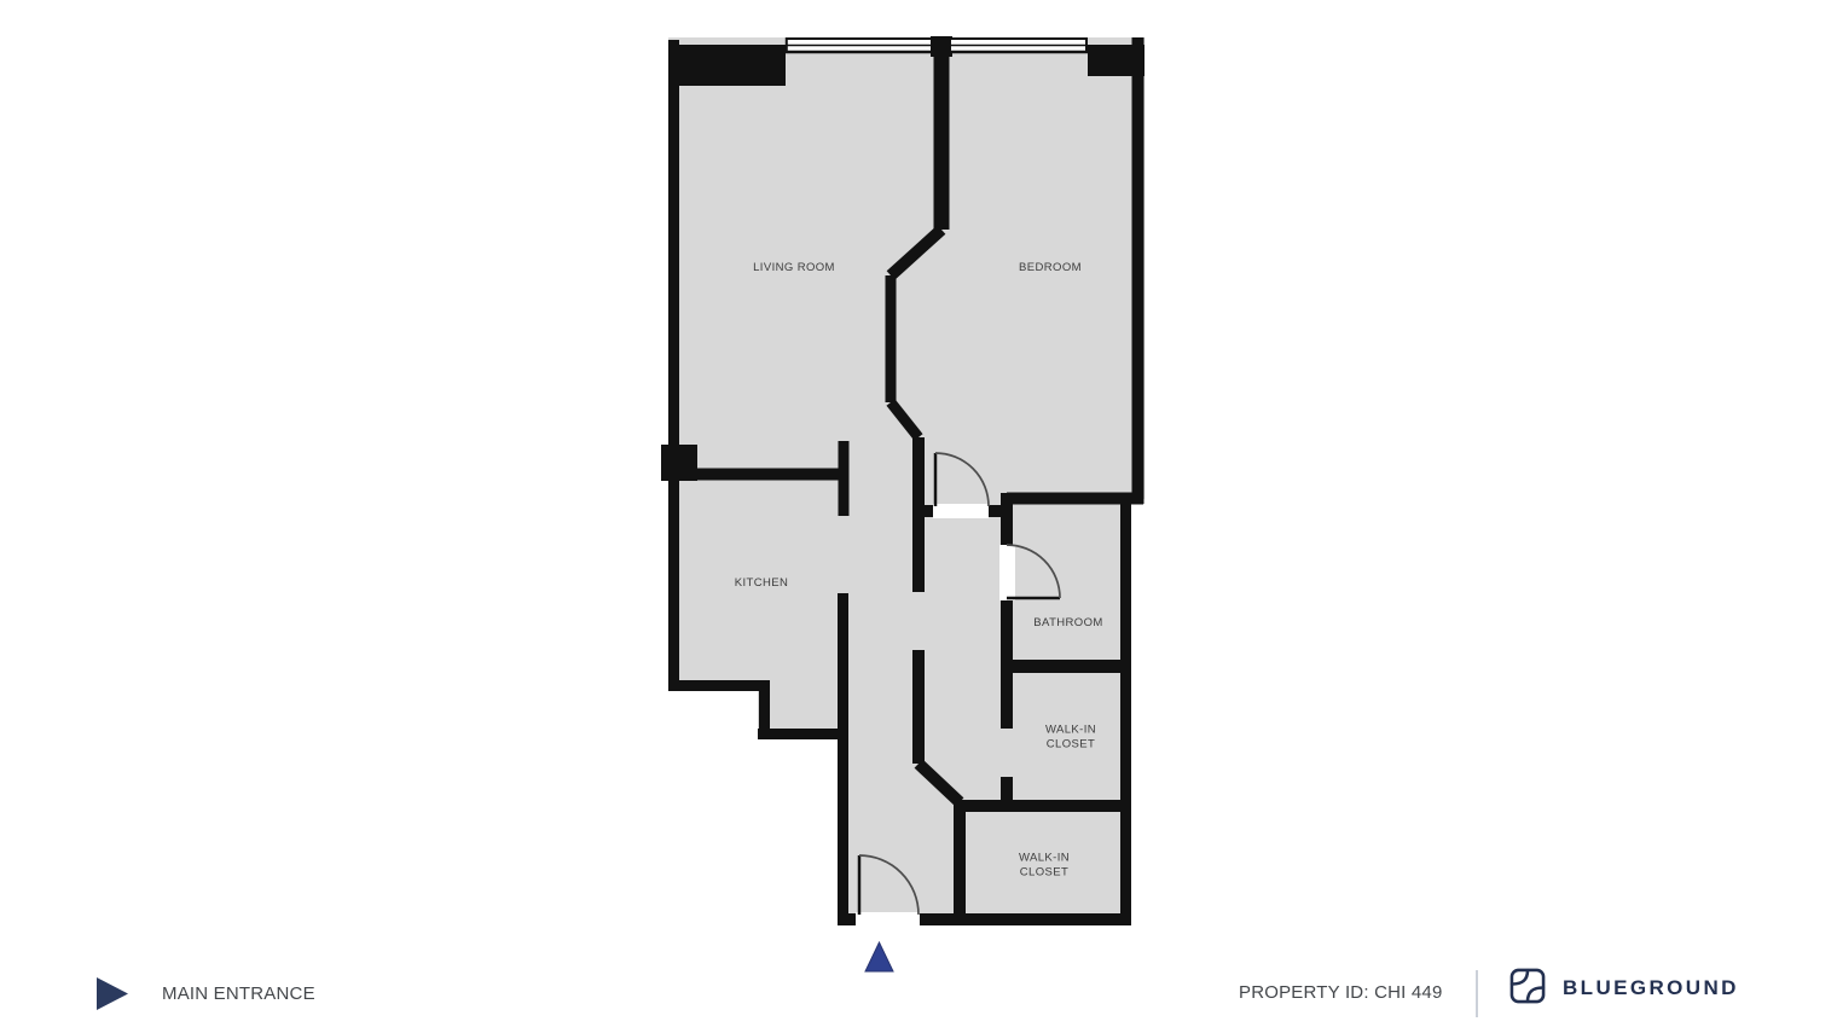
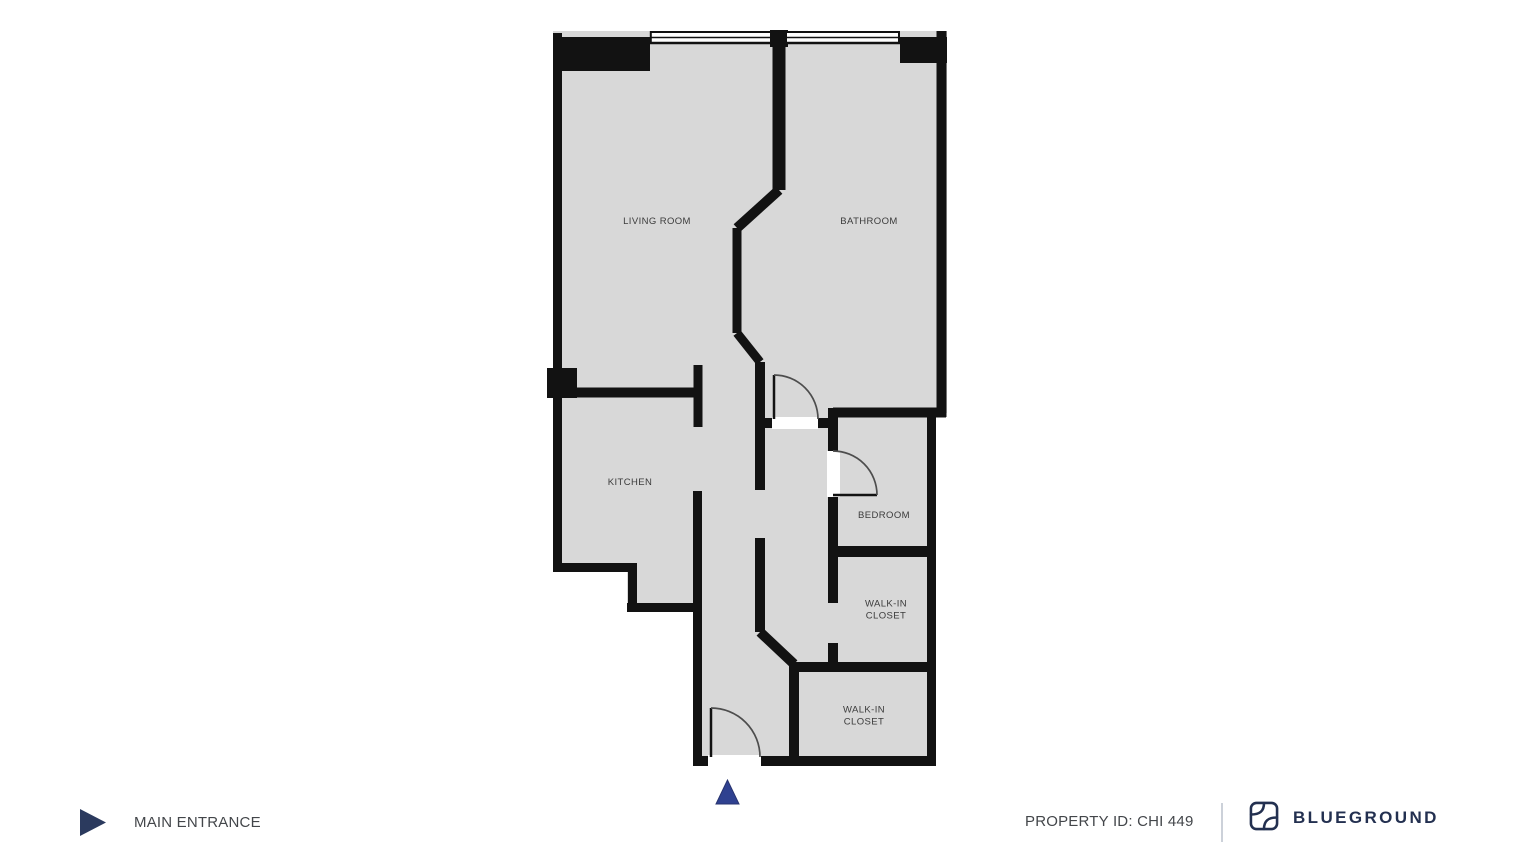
  LIVING ROOM
- BEDROOM
+ BATHROOM
  KITCHEN
- BATHROOM
+ BEDROOM
  WALK-IN CLOSET
  WALK-IN CLOSET
  MAIN ENTRANCE
  PROPERTY ID: CHI 449
  BLUEGROUND
